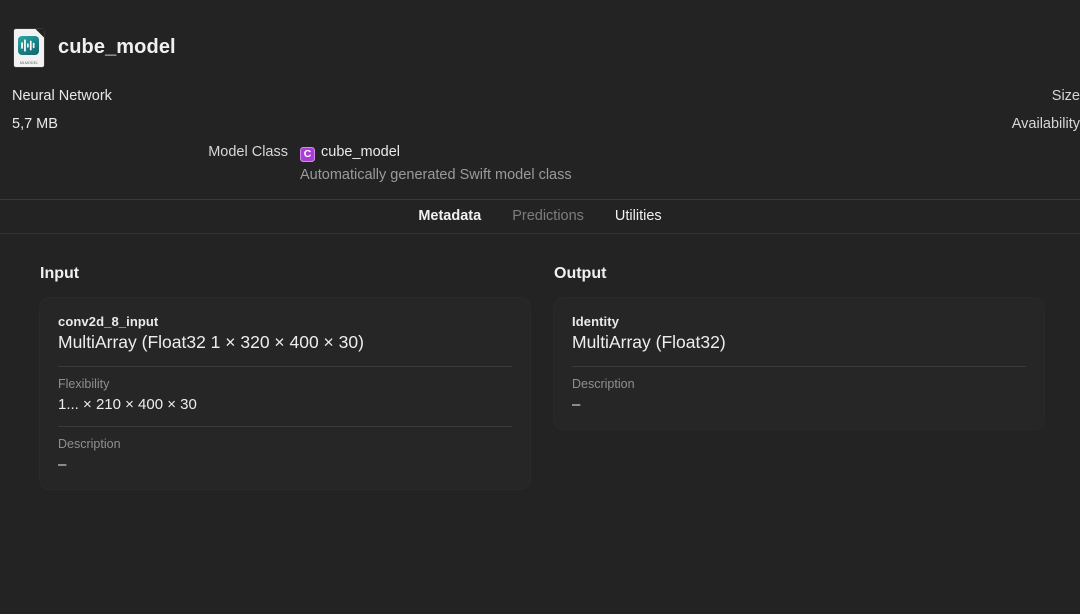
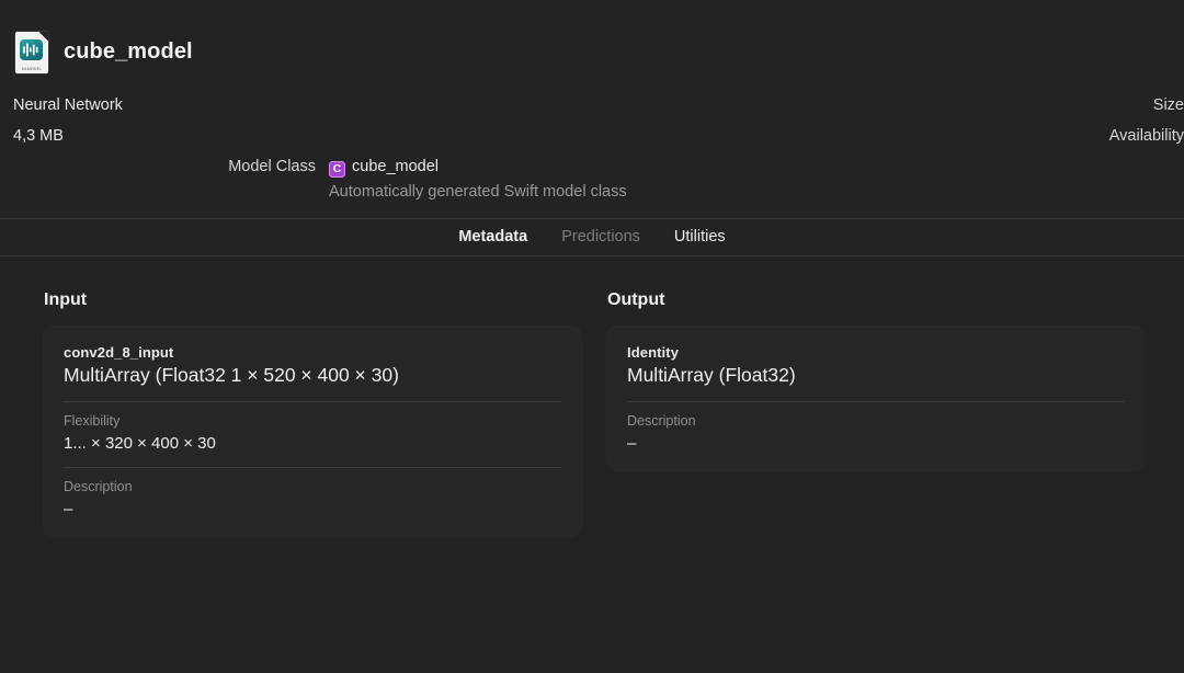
  cube_model
  Neural Network
  Size
- 5,7 MB
+ 4,3 MB
  Availability
  Model Class
  C cube_model
  Automatically generated Swift model class
  Metadata
  Predictions
  Utilities
  Input
  conv2d_8_input
- MultiArray (Float32 1 × 320 × 400 × 30)
+ MultiArray (Float32 1 × 520 × 400 × 30)
  Flexibility
- 1... × 210 × 400 × 30
+ 1... × 320 × 400 × 30
  Description
  –
  Output
  Identity
  MultiArray (Float32)
  Description
  –
